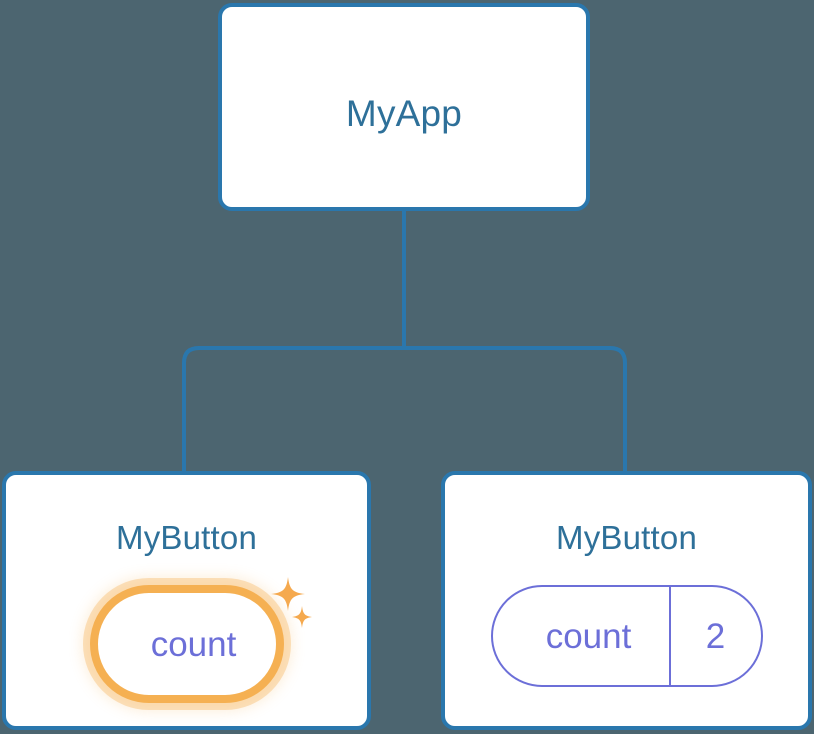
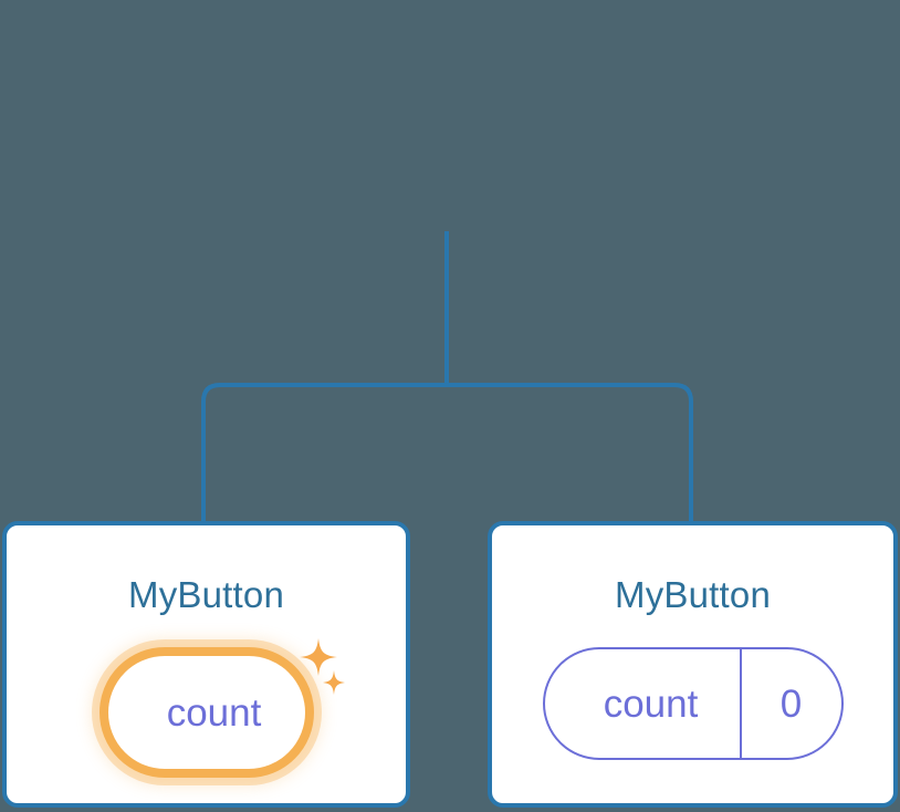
- MyApp
  MyButton
  count
  MyButton
  count
- 2
+ 0
